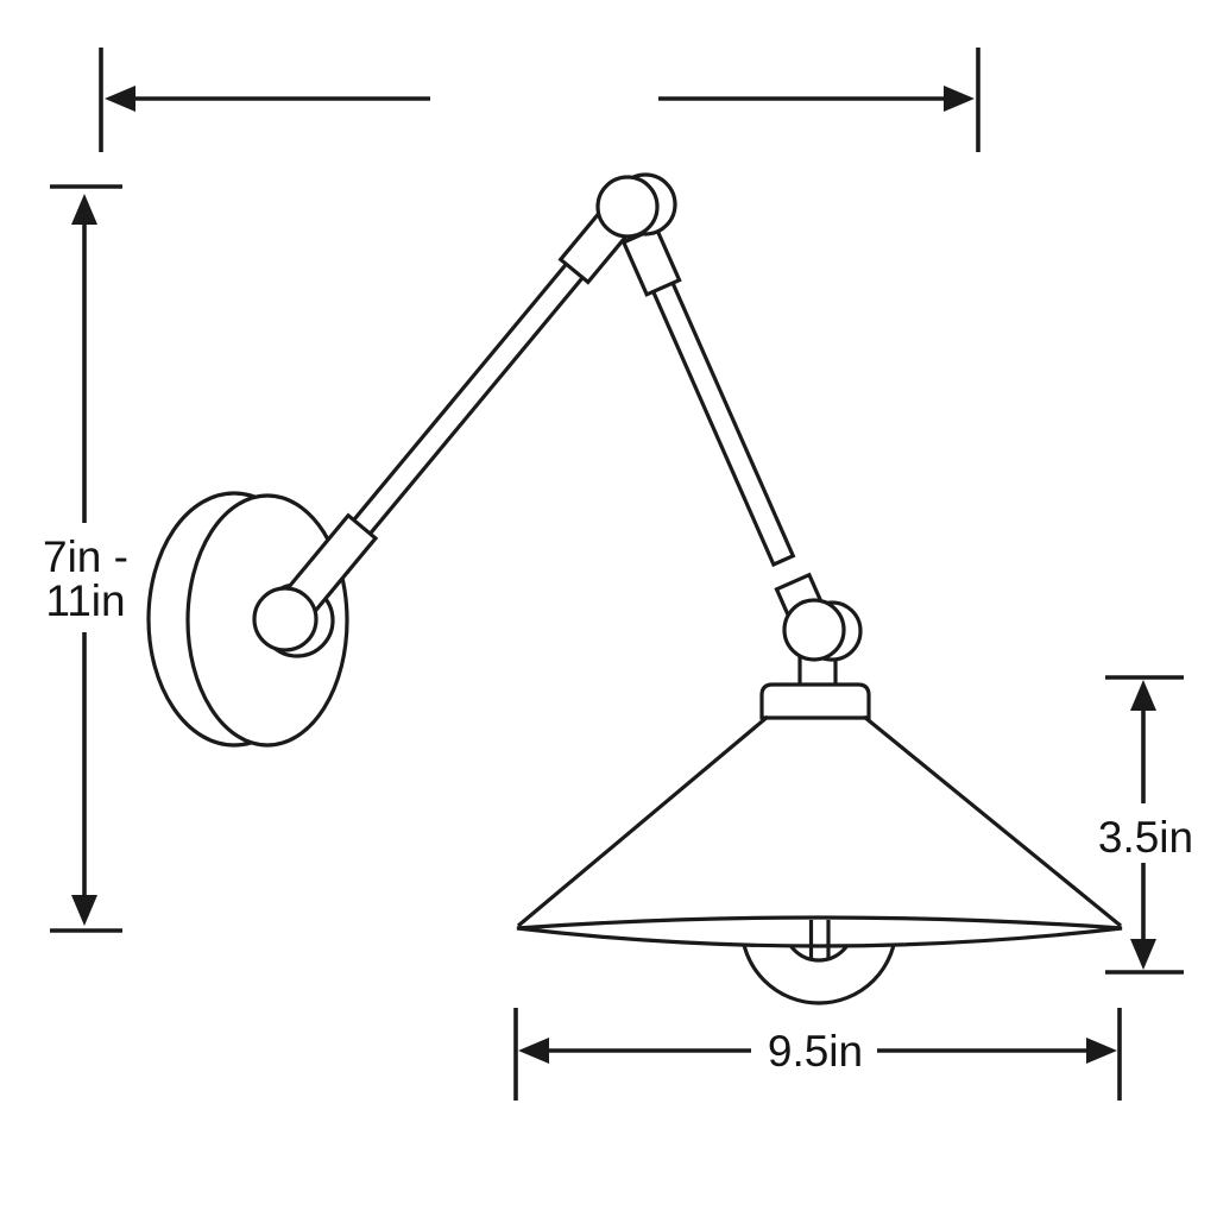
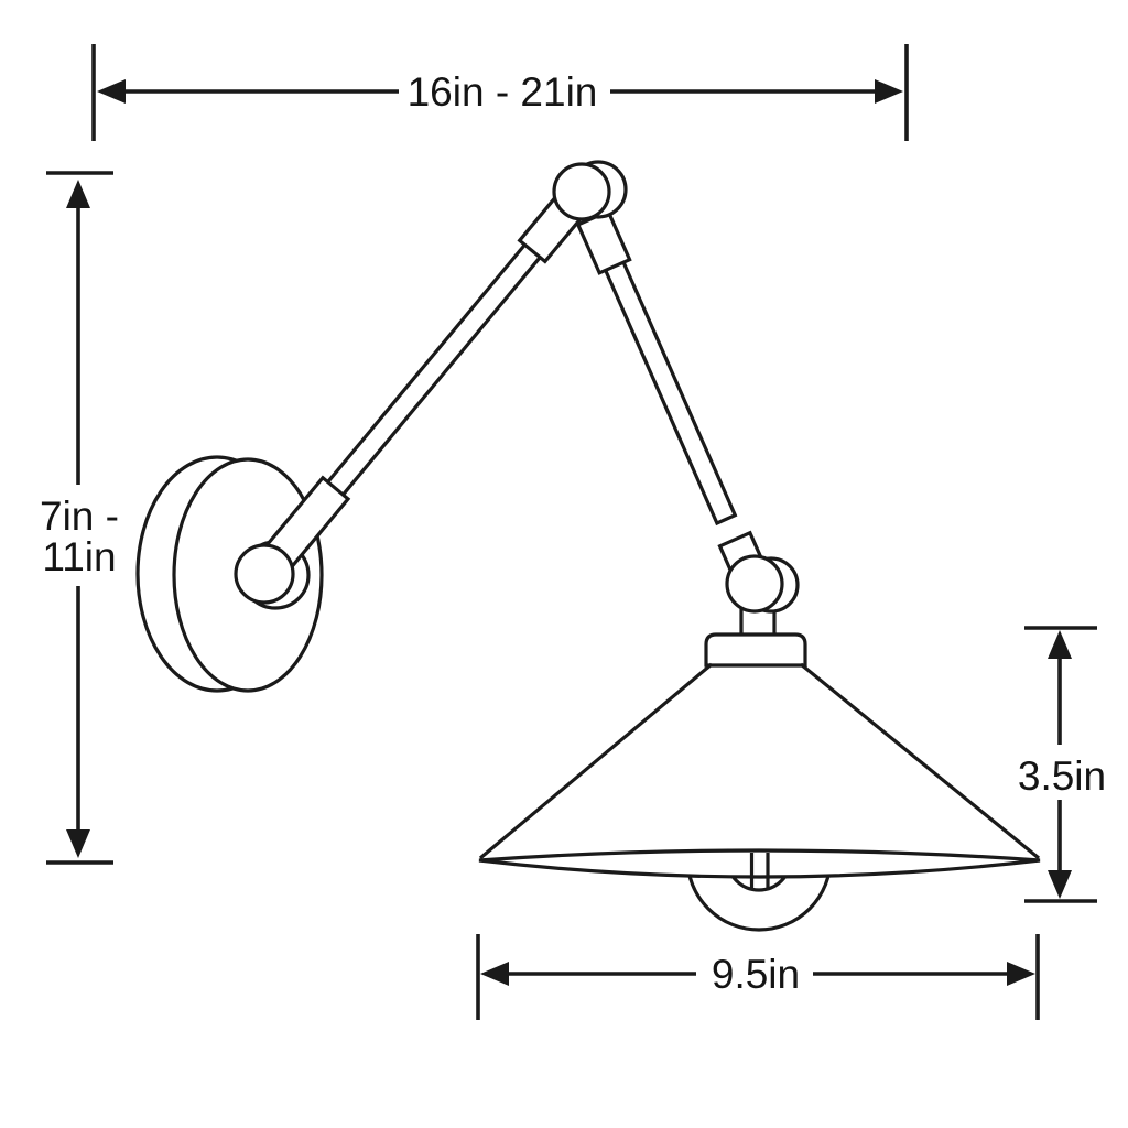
+ 16in - 21in
  7in -
  11in
  3.5in
  9.5in
